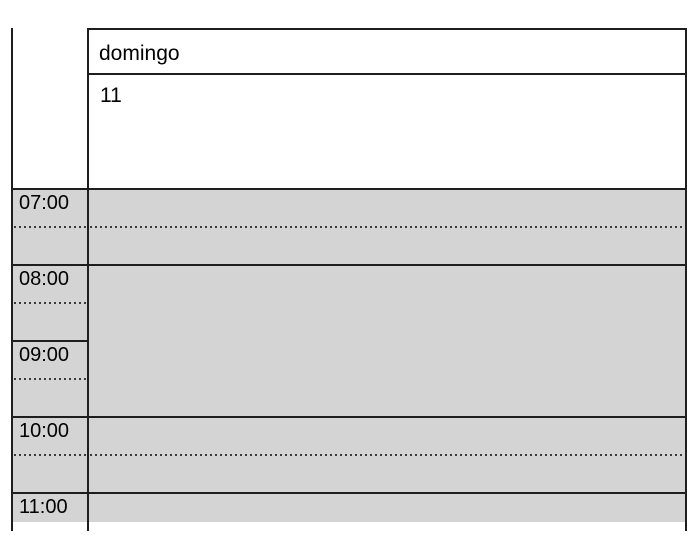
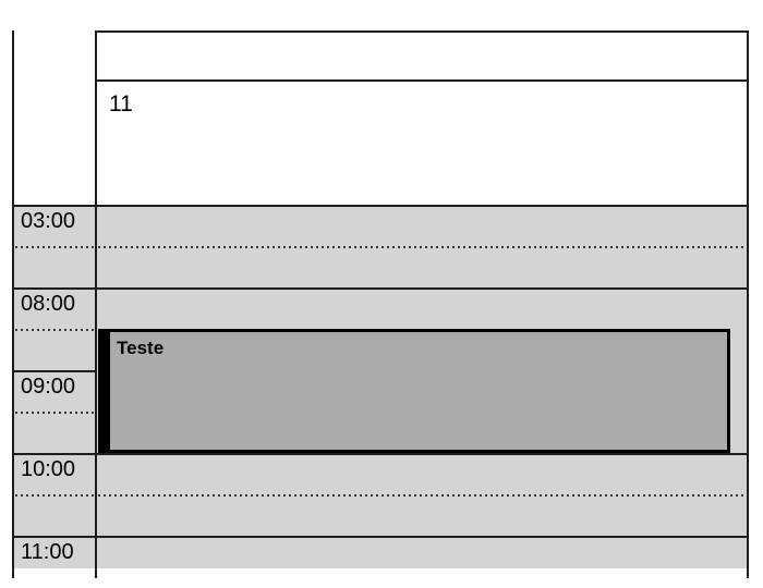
- domingo
  11
- 07:00
+ 03:00
  08:00
  09:00
  10:00
  11:00
+ Teste
